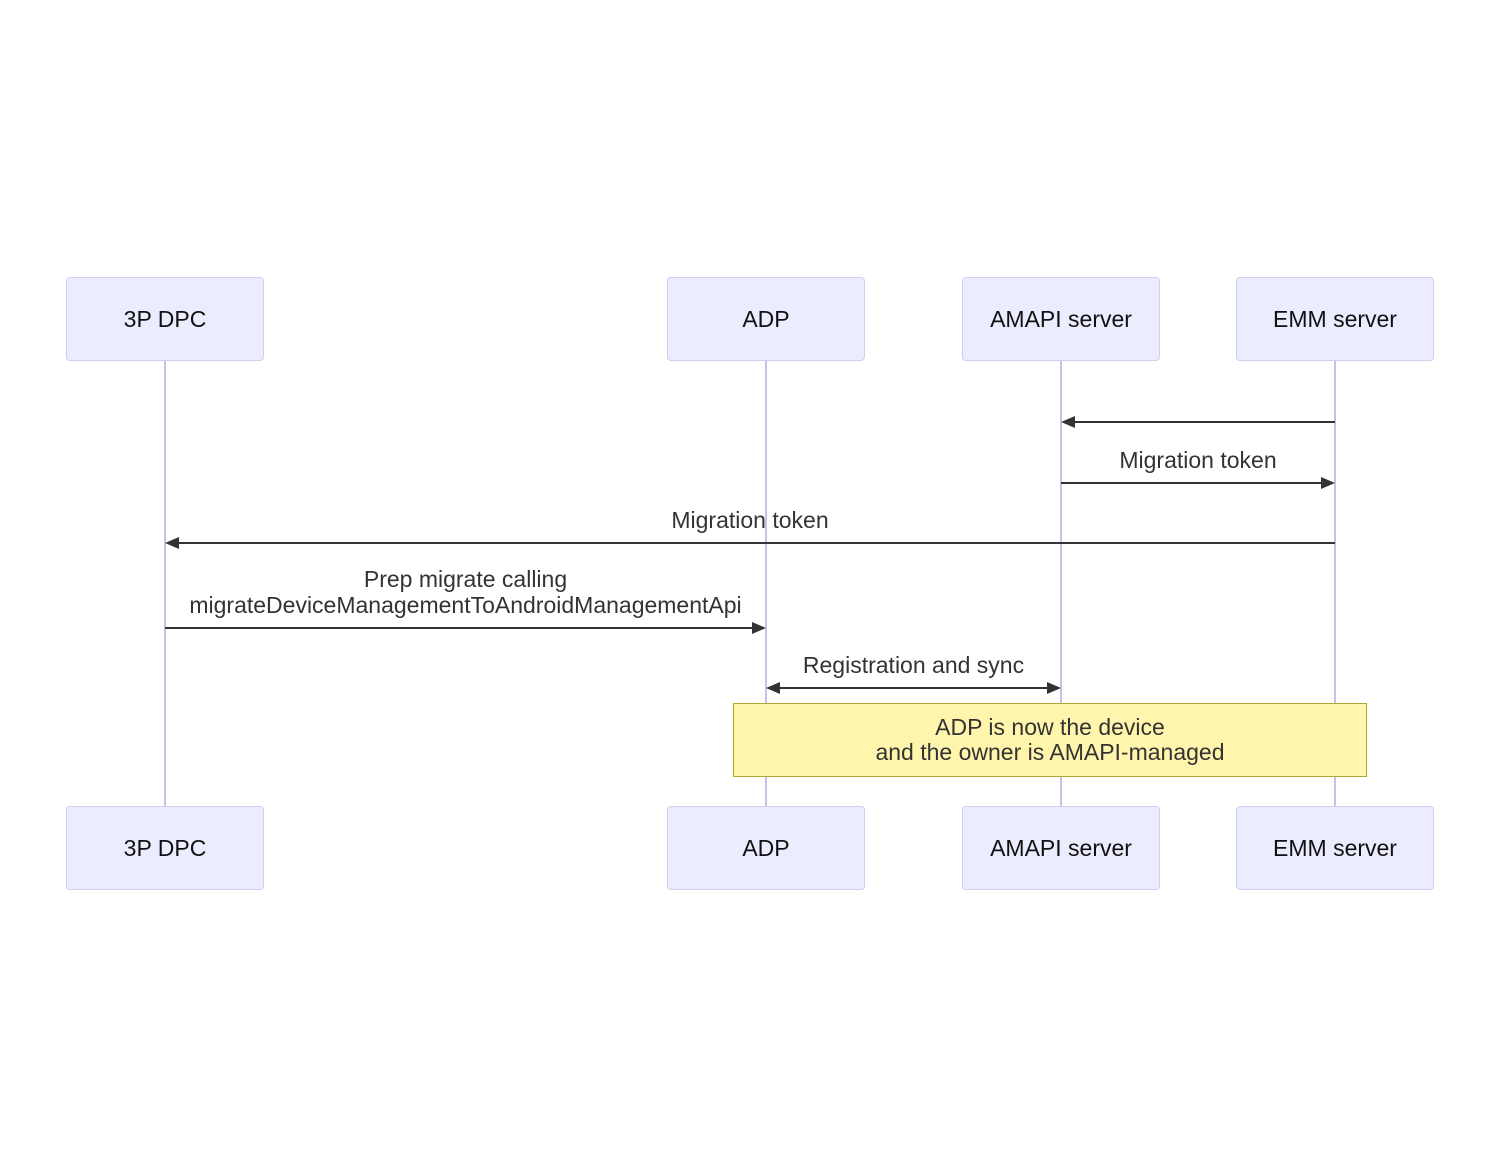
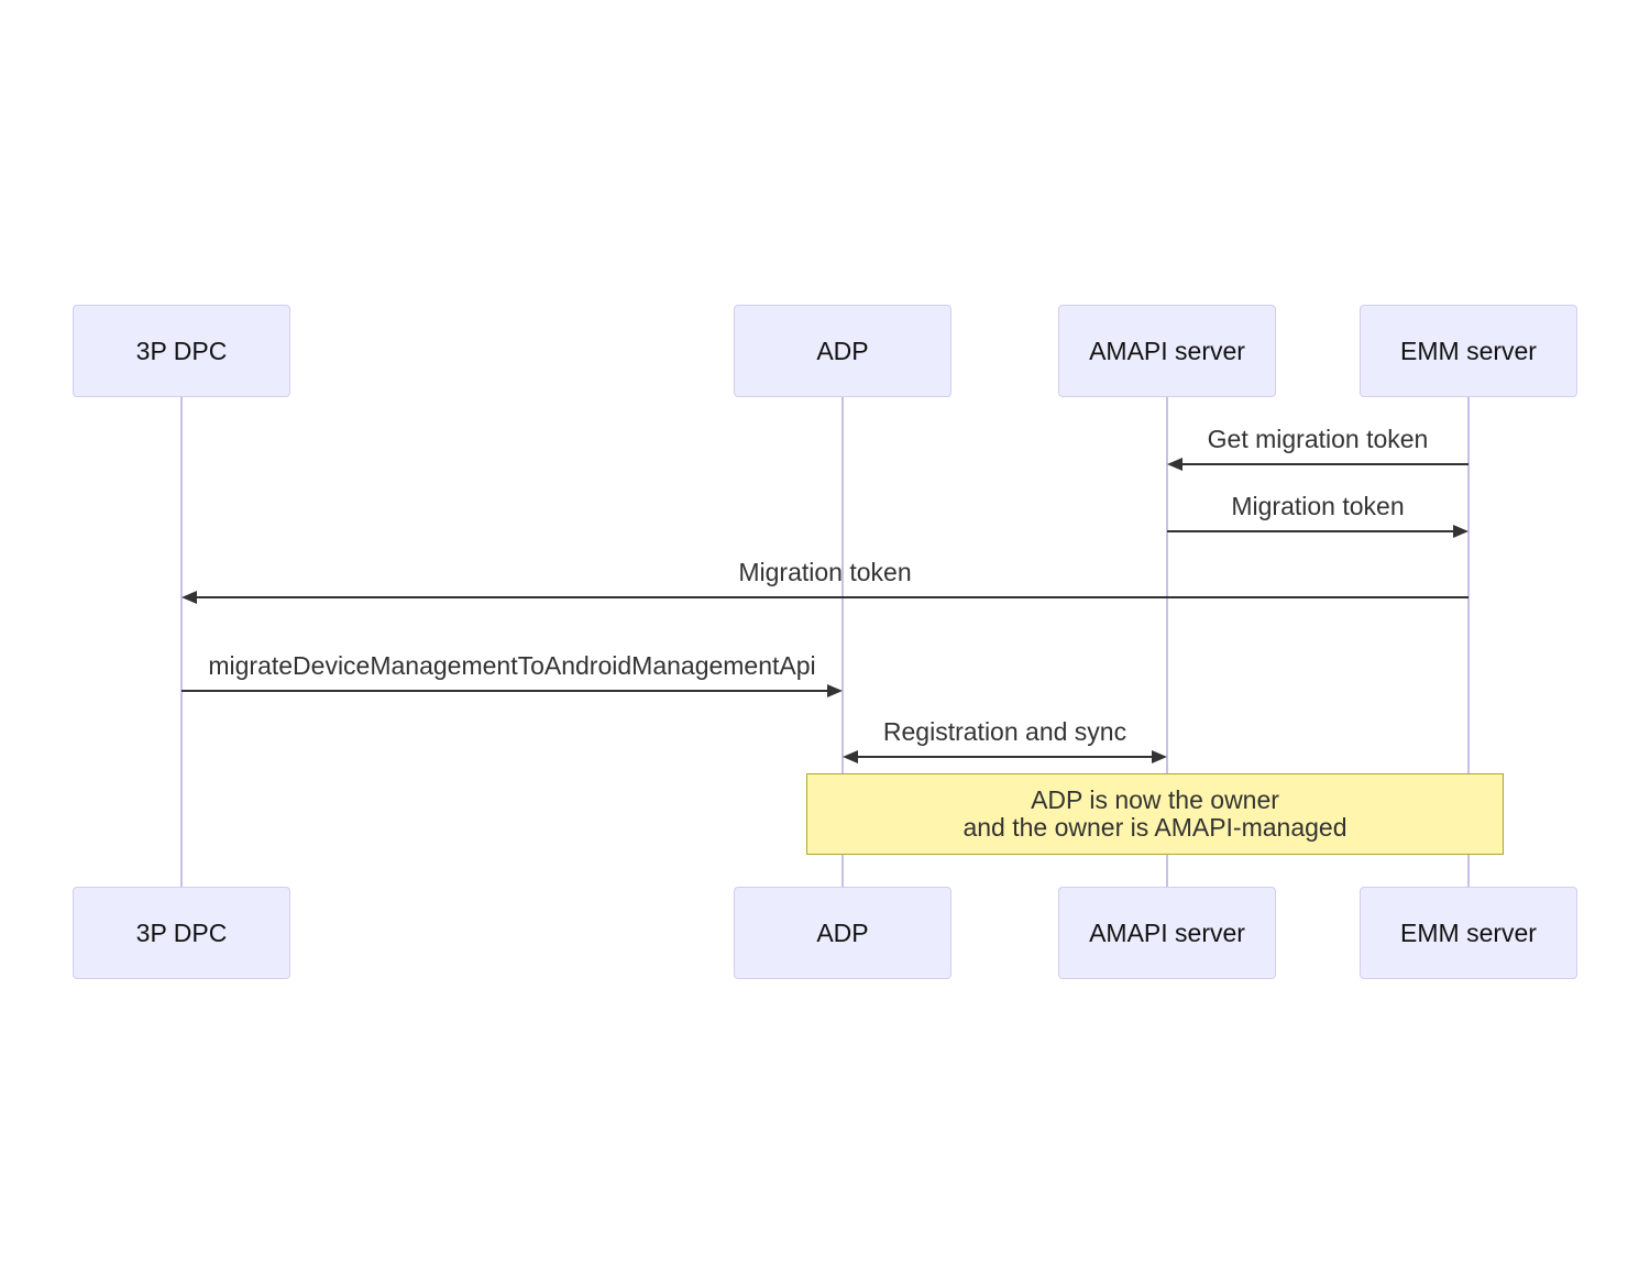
  3P DPC
  ADP
  AMAPI server
  EMM server
+ Get migration token
  Migration token
  Migration token
- Prep migrate calling
  migrateDeviceManagementToAndroidManagementApi
  Registration and sync
- ADP is now the device
+ ADP is now the owner
  and the owner is AMAPI-managed
  3P DPC
  ADP
  AMAPI server
  EMM server
